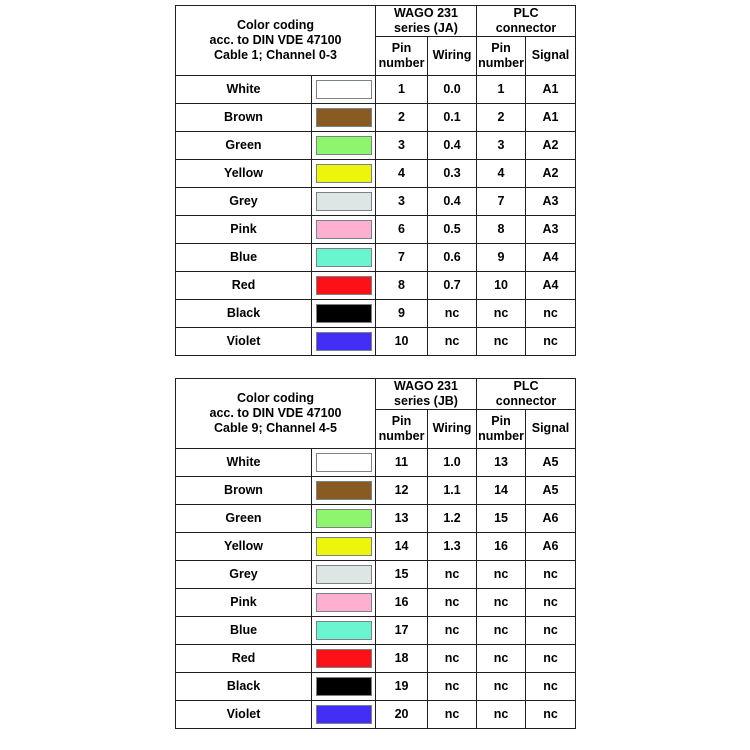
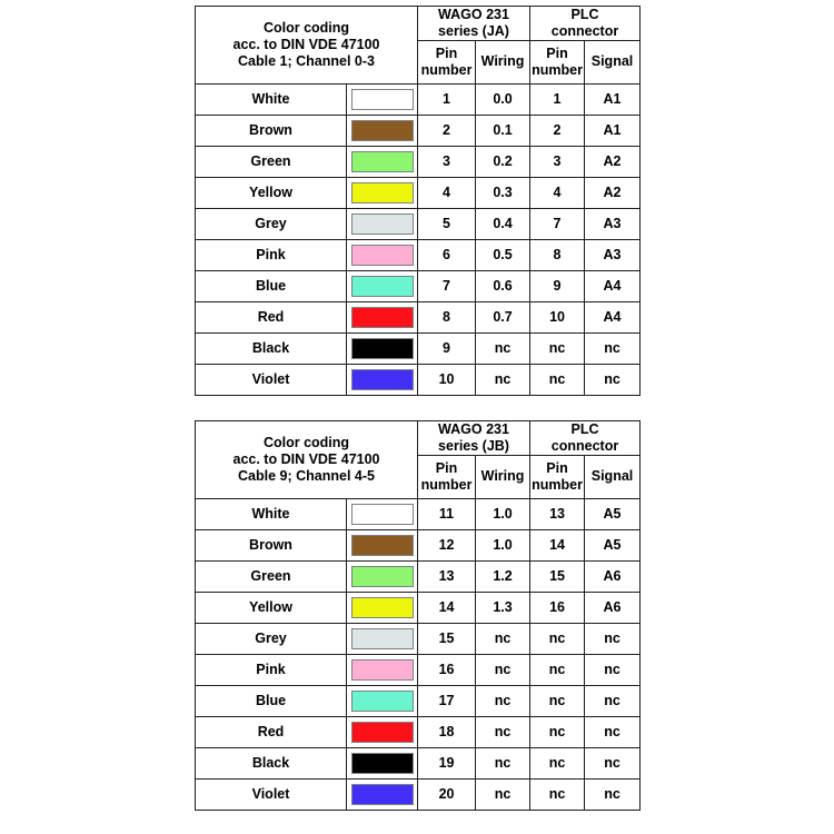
  Color coding acc. to DIN VDE 47100 Cable 1; Channel 0-3	WAGO 231 series (JA)	PLC connector
  Pin number	Wiring	Pin number	Signal
  White		1	0.0	1	A1
  Brown		2	0.1	2	A1
- Green		3	0.4	3	A2
+ Green		3	0.2	3	A2
  Yellow		4	0.3	4	A2
- Grey		3	0.4	7	A3
+ Grey		5	0.4	7	A3
  Pink		6	0.5	8	A3
  Blue		7	0.6	9	A4
  Red		8	0.7	10	A4
  Black		9	nc	nc	nc
  Violet		10	nc	nc	nc
  Color coding acc. to DIN VDE 47100 Cable 9; Channel 4-5	WAGO 231 series (JB)	PLC connector
  Pin number	Wiring	Pin number	Signal
  White		11	1.0	13	A5
- Brown		12	1.1	14	A5
+ Brown		12	1.0	14	A5
  Green		13	1.2	15	A6
  Yellow		14	1.3	16	A6
  Grey		15	nc	nc	nc
  Pink		16	nc	nc	nc
  Blue		17	nc	nc	nc
  Red		18	nc	nc	nc
  Black		19	nc	nc	nc
  Violet		20	nc	nc	nc
